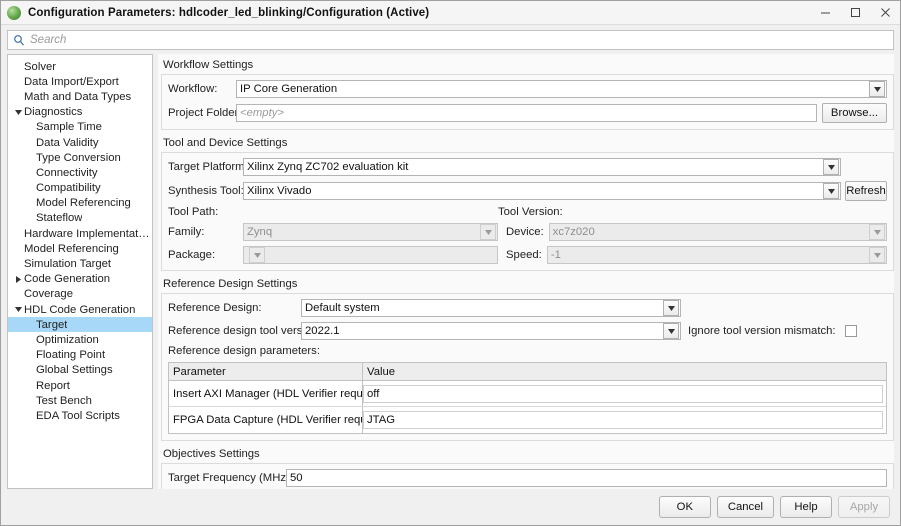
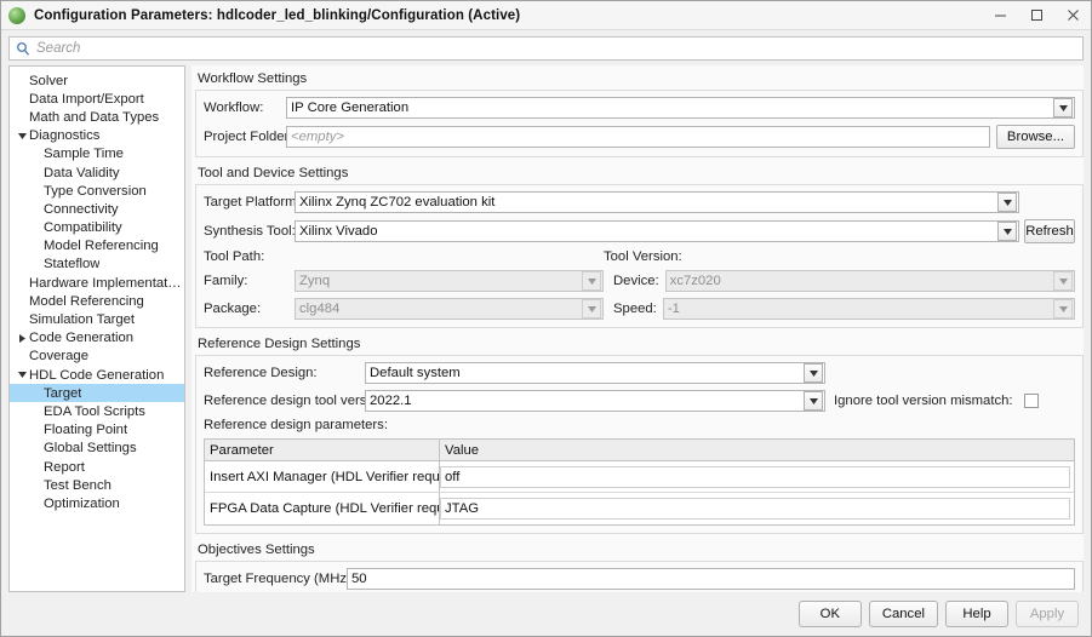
  Configuration Parameters: hdlcoder_led_blinking/Configuration (Active)
  Search
  Solver
  Data Import/Export
  Math and Data Types
  Diagnostics
  Sample Time
  Data Validity
  Type Conversion
  Connectivity
  Compatibility
  Model Referencing
  Stateflow
  Hardware Implementation
  Model Referencing
  Simulation Target
  Code Generation
  Coverage
  HDL Code Generation
  Target
- Optimization
+ EDA Tool Scripts
  Floating Point
  Global Settings
  Report
  Test Bench
- EDA Tool Scripts
+ Optimization
  Workflow Settings
  Workflow:
  IP Core Generation
  Project Folde
  <empty>
  Browse...
  Tool and Device Settings
  Target Platform
  Xilinx Zynq ZC702 evaluation kit
  Synthesis Tool
  Xilinx Vivado
  Refresh
  Tool Path:
  Tool Version:
  Family:
  Zynq
  Device:
  xc7z020
  Package:
+ clg484
  Speed:
  -1
  Reference Design Settings
  Reference Design:
  Default system
  Reference design tool vers
  2022.1
  Ignore tool version mismatch:
  Reference design parameters:
  Parameter
  Value
  Insert AXI Manager (HDL Verifier requ
  off
  FPGA Data Capture (HDL Verifier req
  JTAG
  Objectives Settings
  Target Frequency (MHz
  50
  OK
  Cancel
  Help
  Apply
